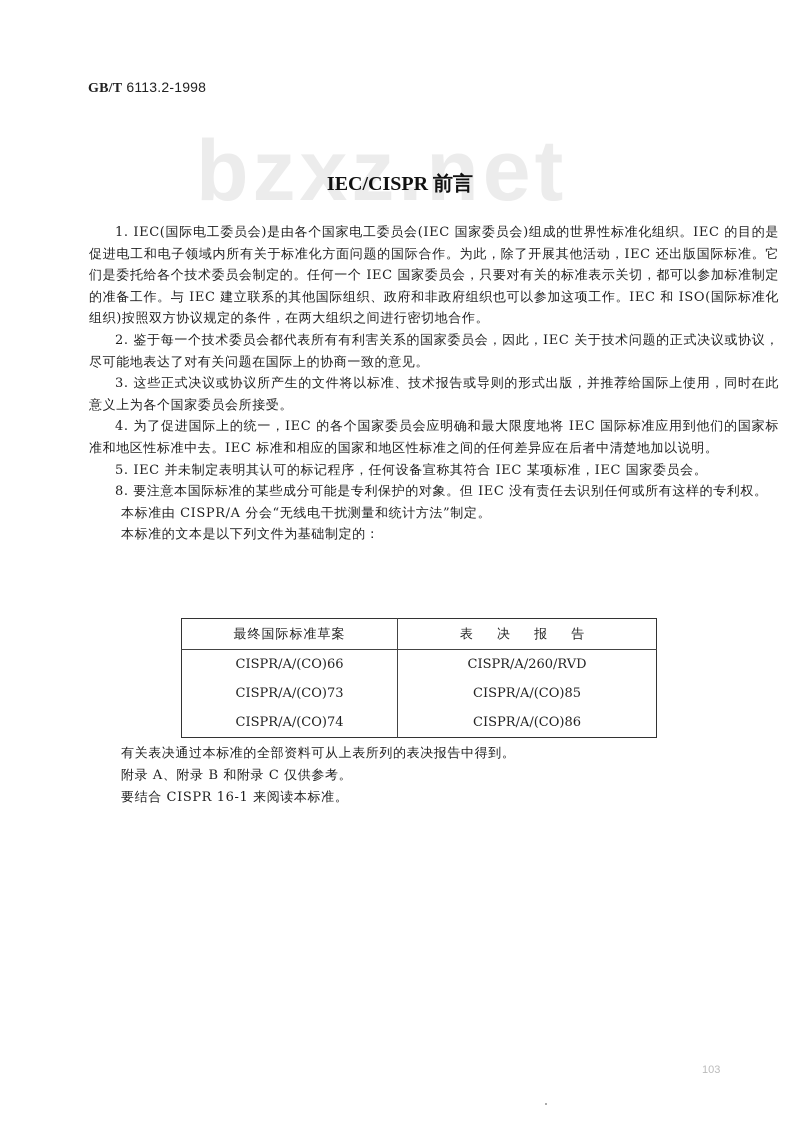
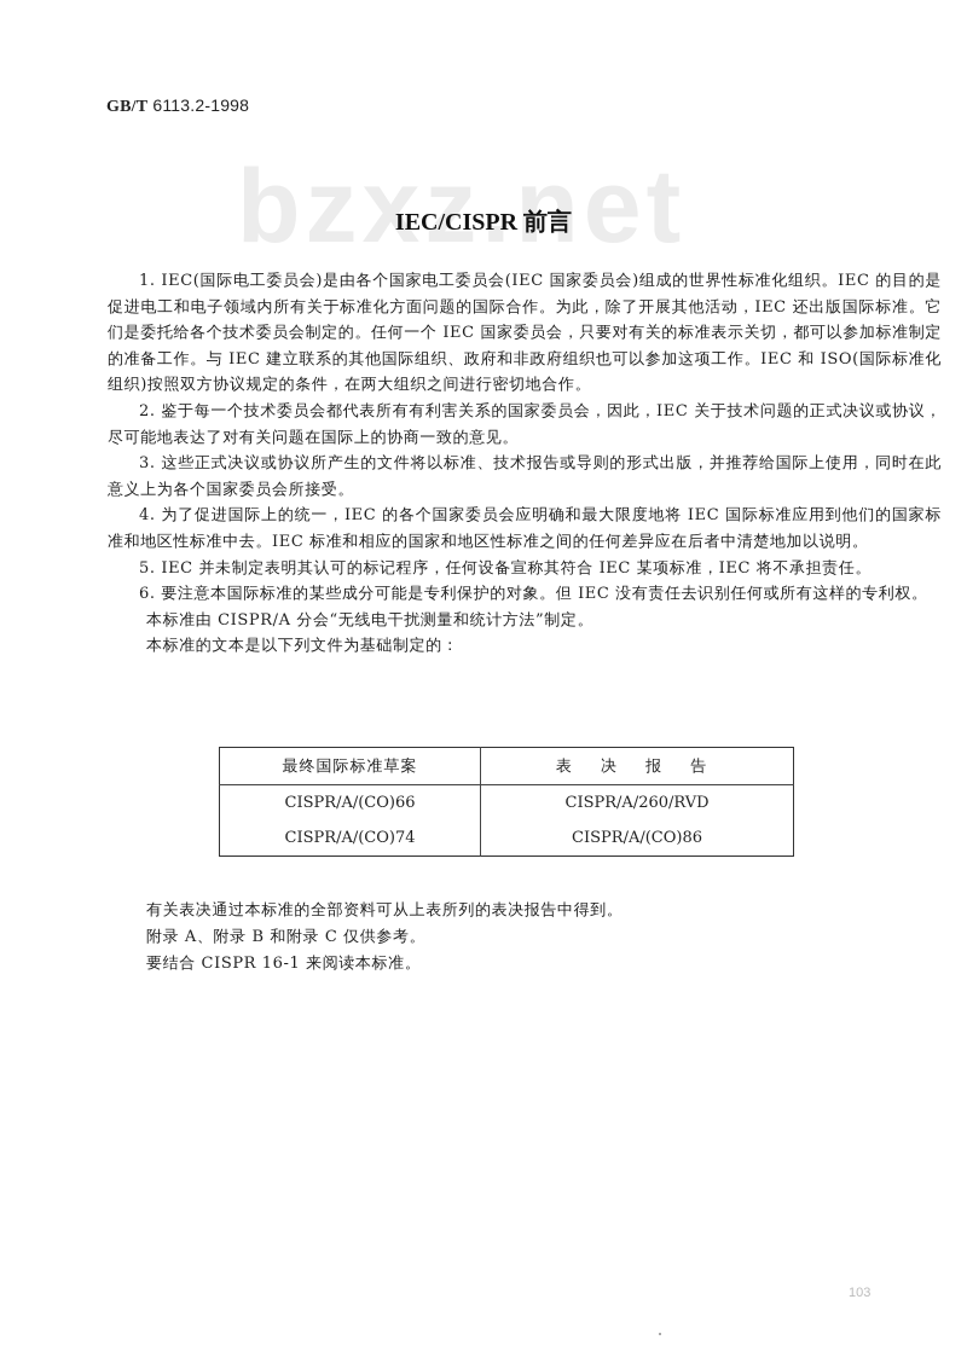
  GB/T 6113.2-1998
  bzxz.net
  IEC/CISPR 前言
  1. IEC(国际电工委员会)是由各个国家电工委员会(IEC 国家委员会)组成的世界性标准化组织。IEC 的目的是促进电工和电子领域内所有关于标准化方面问题的国际合作。为此，除了开展其他活动，IEC 还出版国际标准。它们是委托给各个技术委员会制定的。任何一个 IEC 国家委员会，只要对有关的标准表示关切，都可以参加标准制定的准备工作。与 IEC 建立联系的其他国际组织、政府和非政府组织也可以参加这项工作。IEC 和 ISO(国际标准化组织)按照双方协议规定的条件，在两大组织之间进行密切地合作。
  2. 鉴于每一个技术委员会都代表所有有利害关系的国家委员会，因此，IEC 关于技术问题的正式决议或协议，尽可能地表达了对有关问题在国际上的协商一致的意见。
  3. 这些正式决议或协议所产生的文件将以标准、技术报告或导则的形式出版，并推荐给国际上使用，同时在此意义上为各个国家委员会所接受。
  4. 为了促进国际上的统一，IEC 的各个国家委员会应明确和最大限度地将 IEC 国际标准应用到他们的国家标准和地区性标准中去。IEC 标准和相应的国家和地区性标准之间的任何差异应在后者中清楚地加以说明。
- 5. IEC 并未制定表明其认可的标记程序，任何设备宣称其符合 IEC 某项标准，IEC 国家委员会。
+ 5. IEC 并未制定表明其认可的标记程序，任何设备宣称其符合 IEC 某项标准，IEC 将不承担责任。
- 8. 要注意本国际标准的某些成分可能是专利保护的对象。但 IEC 没有责任去识别任何或所有这样的专利权。
+ 6. 要注意本国际标准的某些成分可能是专利保护的对象。但 IEC 没有责任去识别任何或所有这样的专利权。
  本标准由 CISPR/A 分会“无线电干扰测量和统计方法”制定。
  本标准的文本是以下列文件为基础制定的：
  最终国际标准草案	表 决 报 告
  CISPR/A/(CO)66	CISPR/A/260/RVD
- CISPR/A/(CO)73	CISPR/A/(CO)85
  CISPR/A/(CO)74	CISPR/A/(CO)86
  有关表决通过本标准的全部资料可从上表所列的表决报告中得到。
  附录 A、附录 B 和附录 C 仅供参考。
  要结合 CISPR 16-1 来阅读本标准。
  103
